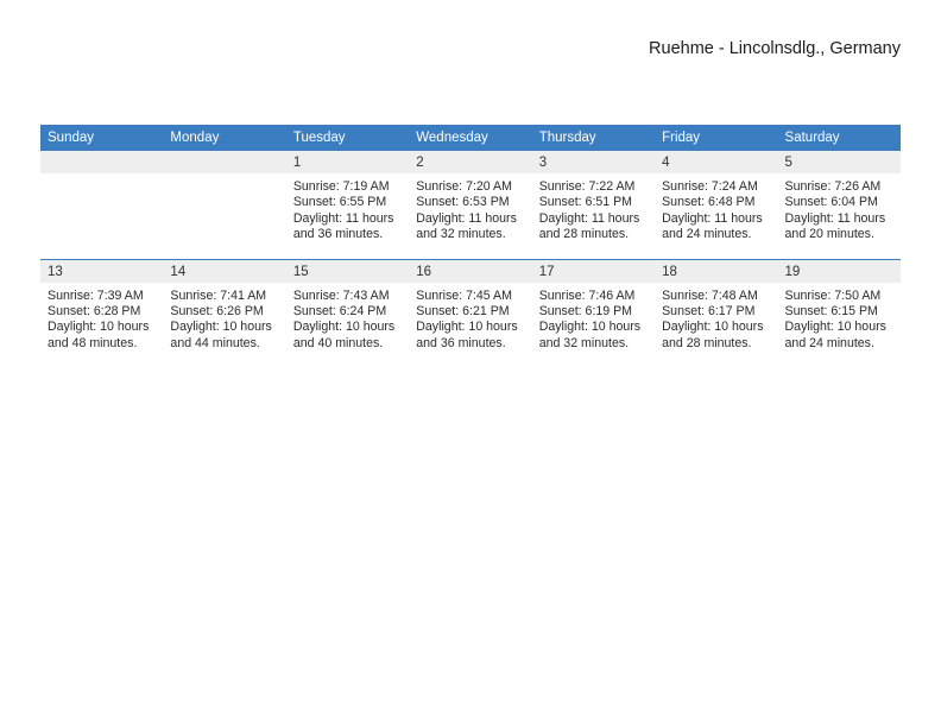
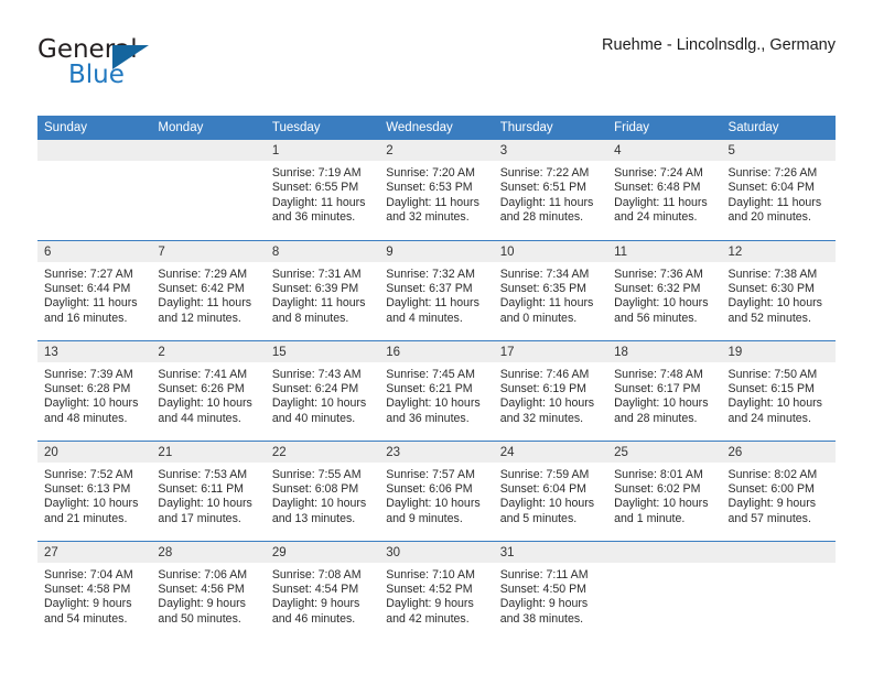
+ General
+ Blue
  Ruehme - Lincolnsdlg., Germany
  Sunday	Monday	Tuesday	Wednesday	Thursday	Friday	Saturday
  		1 Sunrise: 7:19 AM Sunset: 6:55 PM Daylight: 11 hours and 36 minutes.	2 Sunrise: 7:20 AM Sunset: 6:53 PM Daylight: 11 hours and 32 minutes.	3 Sunrise: 7:22 AM Sunset: 6:51 PM Daylight: 11 hours and 28 minutes.	4 Sunrise: 7:24 AM Sunset: 6:48 PM Daylight: 11 hours and 24 minutes.	5 Sunrise: 7:26 AM Sunset: 6:04 PM Daylight: 11 hours and 20 minutes.
+ 6 Sunrise: 7:27 AM Sunset: 6:44 PM Daylight: 11 hours and 16 minutes.	7 Sunrise: 7:29 AM Sunset: 6:42 PM Daylight: 11 hours and 12 minutes.	8 Sunrise: 7:31 AM Sunset: 6:39 PM Daylight: 11 hours and 8 minutes.	9 Sunrise: 7:32 AM Sunset: 6:37 PM Daylight: 11 hours and 4 minutes.	10 Sunrise: 7:34 AM Sunset: 6:35 PM Daylight: 11 hours and 0 minutes.	11 Sunrise: 7:36 AM Sunset: 6:32 PM Daylight: 10 hours and 56 minutes.	12 Sunrise: 7:38 AM Sunset: 6:30 PM Daylight: 10 hours and 52 minutes.
- 13 Sunrise: 7:39 AM Sunset: 6:28 PM Daylight: 10 hours and 48 minutes.	14 Sunrise: 7:41 AM Sunset: 6:26 PM Daylight: 10 hours and 44 minutes.	15 Sunrise: 7:43 AM Sunset: 6:24 PM Daylight: 10 hours and 40 minutes.	16 Sunrise: 7:45 AM Sunset: 6:21 PM Daylight: 10 hours and 36 minutes.	17 Sunrise: 7:46 AM Sunset: 6:19 PM Daylight: 10 hours and 32 minutes.	18 Sunrise: 7:48 AM Sunset: 6:17 PM Daylight: 10 hours and 28 minutes.	19 Sunrise: 7:50 AM Sunset: 6:15 PM Daylight: 10 hours and 24 minutes.
+ 13 Sunrise: 7:39 AM Sunset: 6:28 PM Daylight: 10 hours and 48 minutes.	2 Sunrise: 7:41 AM Sunset: 6:26 PM Daylight: 10 hours and 44 minutes.	15 Sunrise: 7:43 AM Sunset: 6:24 PM Daylight: 10 hours and 40 minutes.	16 Sunrise: 7:45 AM Sunset: 6:21 PM Daylight: 10 hours and 36 minutes.	17 Sunrise: 7:46 AM Sunset: 6:19 PM Daylight: 10 hours and 32 minutes.	18 Sunrise: 7:48 AM Sunset: 6:17 PM Daylight: 10 hours and 28 minutes.	19 Sunrise: 7:50 AM Sunset: 6:15 PM Daylight: 10 hours and 24 minutes.
+ 20 Sunrise: 7:52 AM Sunset: 6:13 PM Daylight: 10 hours and 21 minutes.	21 Sunrise: 7:53 AM Sunset: 6:11 PM Daylight: 10 hours and 17 minutes.	22 Sunrise: 7:55 AM Sunset: 6:08 PM Daylight: 10 hours and 13 minutes.	23 Sunrise: 7:57 AM Sunset: 6:06 PM Daylight: 10 hours and 9 minutes.	24 Sunrise: 7:59 AM Sunset: 6:04 PM Daylight: 10 hours and 5 minutes.	25 Sunrise: 8:01 AM Sunset: 6:02 PM Daylight: 10 hours and 1 minute.	26 Sunrise: 8:02 AM Sunset: 6:00 PM Daylight: 9 hours and 57 minutes.
+ 27 Sunrise: 7:04 AM Sunset: 4:58 PM Daylight: 9 hours and 54 minutes.	28 Sunrise: 7:06 AM Sunset: 4:56 PM Daylight: 9 hours and 50 minutes.	29 Sunrise: 7:08 AM Sunset: 4:54 PM Daylight: 9 hours and 46 minutes.	30 Sunrise: 7:10 AM Sunset: 4:52 PM Daylight: 9 hours and 42 minutes.	31 Sunrise: 7:11 AM Sunset: 4:50 PM Daylight: 9 hours and 38 minutes.
